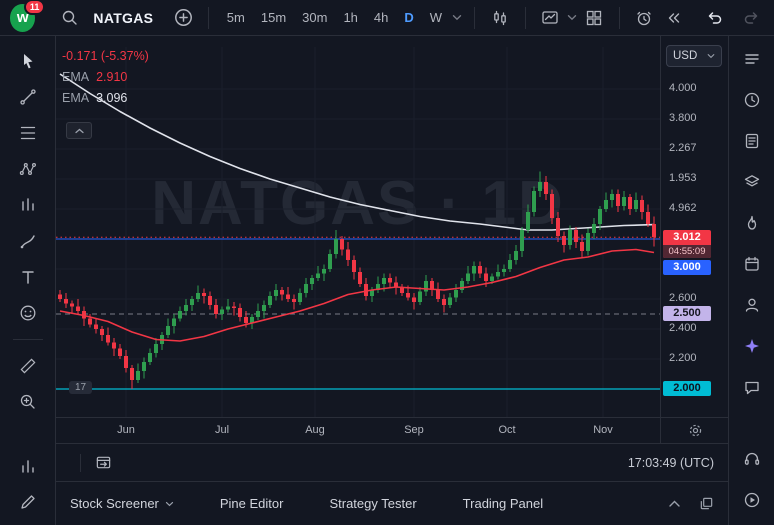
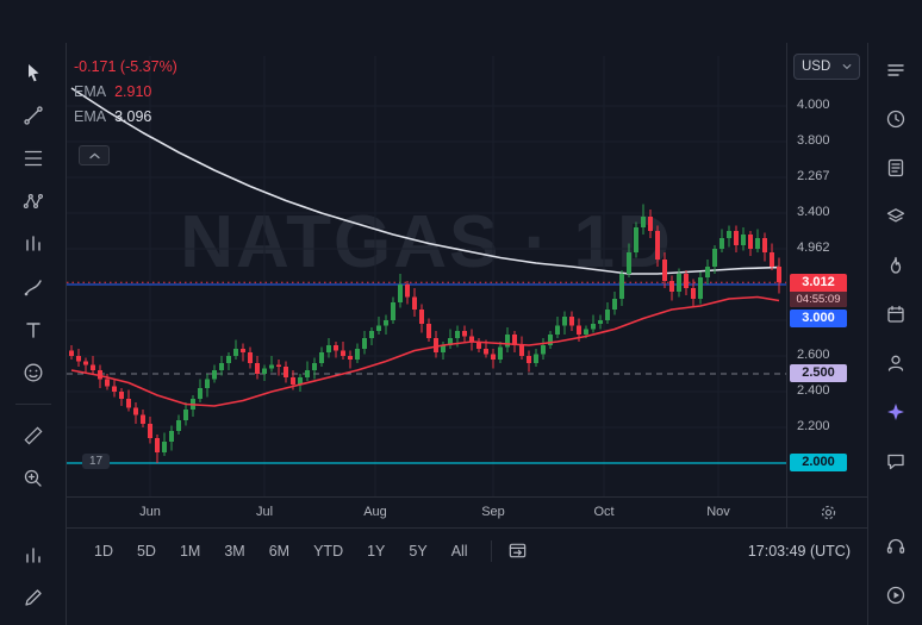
- w
- 11
- NATGAS
- 5m
- 15m
- 30m
- 1h
- 4h
- D
- W
  NATGS · 1D
  -0.171 (-5.37%)
  EMA
  2.910
  EMA
  3.096
  17
  USD
  4.000
  3.800
  2.267
- 1.953
+ 3.400
  4.962
  2.600
  2.400
  2.200
  3.012
  04:55:09
  3.000
  2.500
  2.000
  Jun
  Jul
  Aug
  Sep
  Oct
  Nov
+ 1D
+ 5D
+ 1M
+ 3M
+ 6M
+ YTD
+ 1Y
+ 5Y
+ All
  17:03:49 (UTC)
- Stock Screener
- Pine Editor
- Strategy Tester
- Trading Panel
